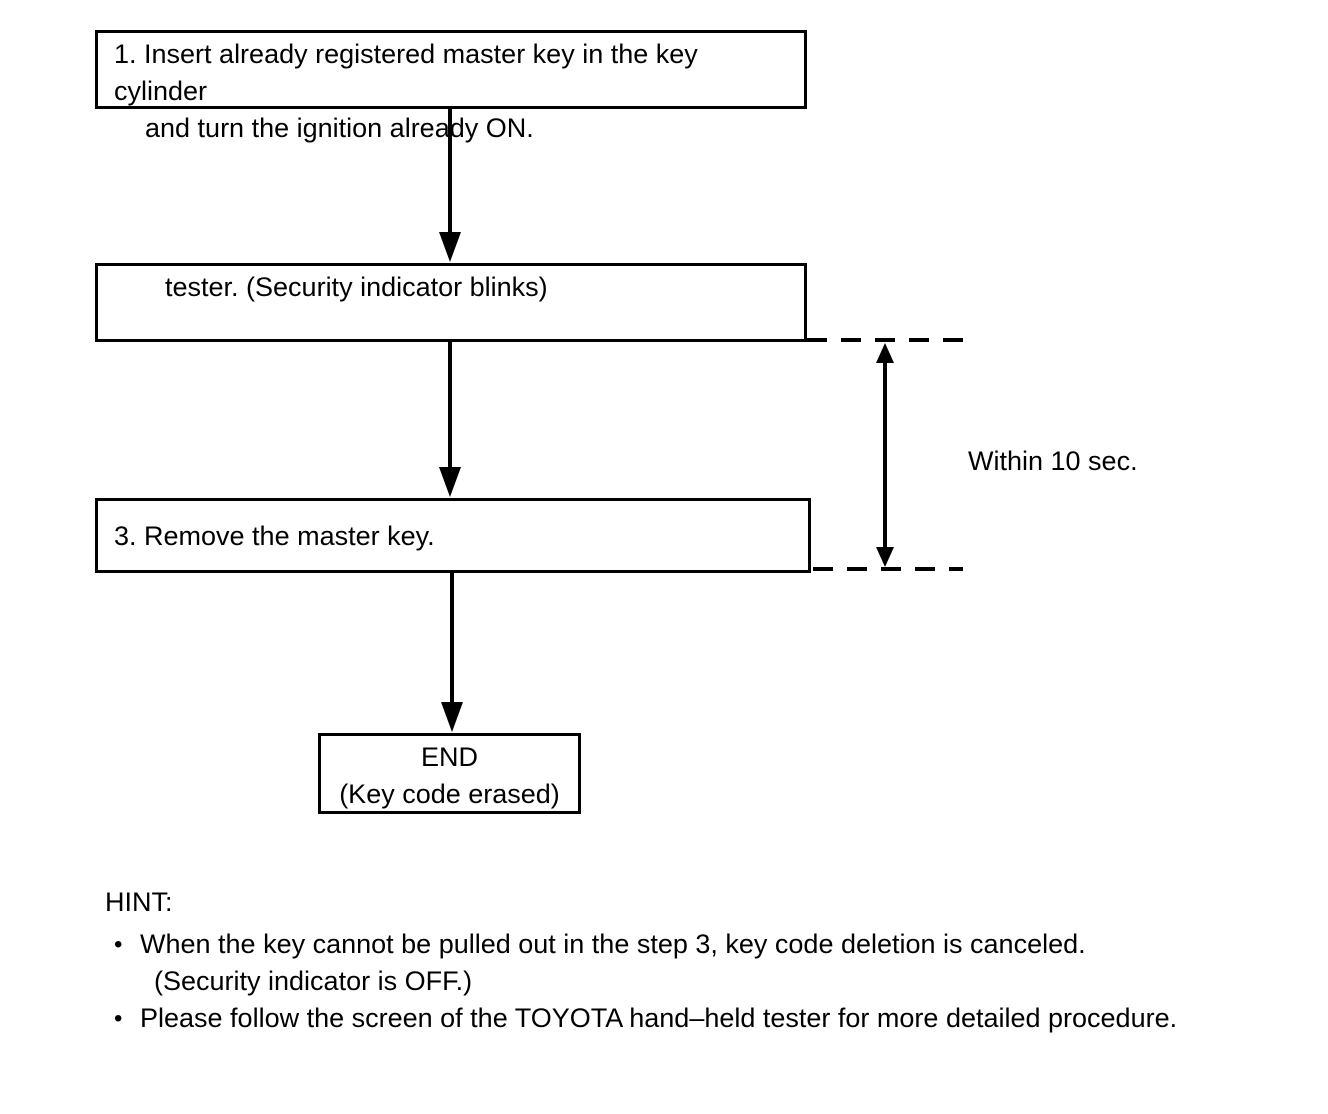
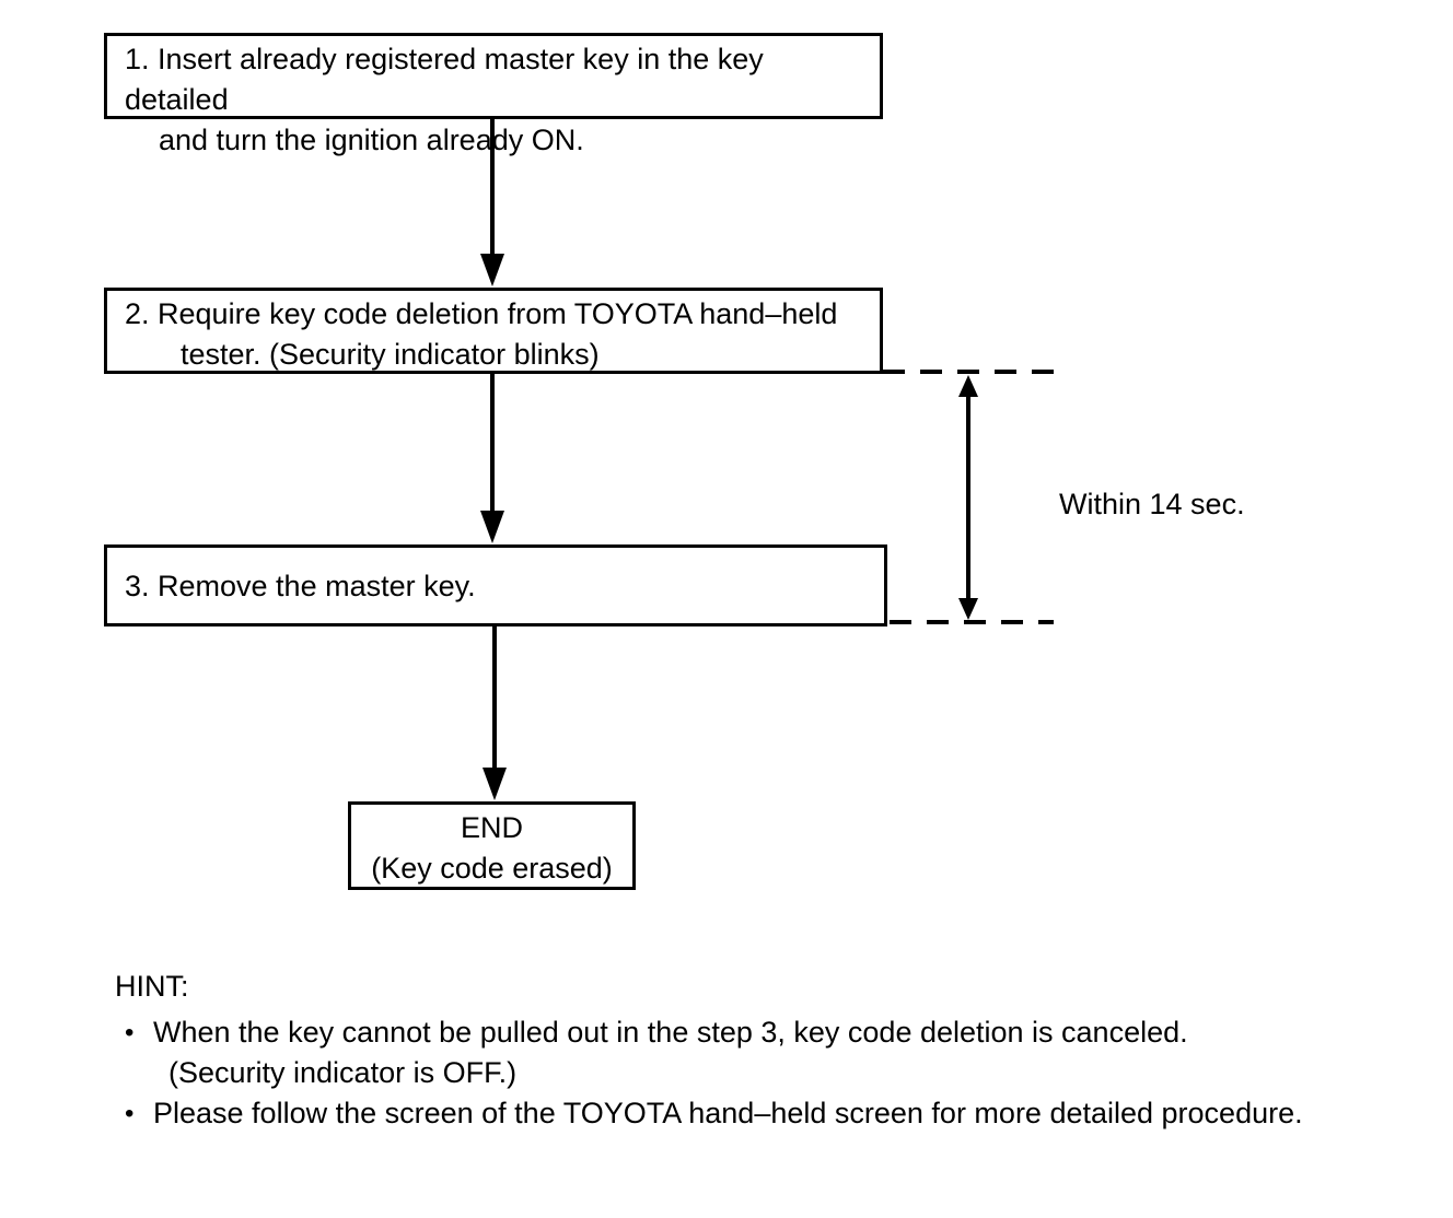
- 1. Insert already registered master key in the key cylinder
+ 1. Insert already registered master key in the key detailed
  and turn the ignition already ON.
+ 2. Require key code deletion from TOYOTA hand–held
  tester. (Security indicator blinks)
  3. Remove the master key.
  END
  (Key code erased)
- Within 10 sec.
+ Within 14 sec.
  HINT:
  •
  When the key cannot be pulled out in the step 3, key code deletion is canceled.
  (Security indicator is OFF.)
  •
- Please follow the screen of the TOYOTA hand–held tester for more detailed procedure.
+ Please follow the screen of the TOYOTA hand–held screen for more detailed procedure.
